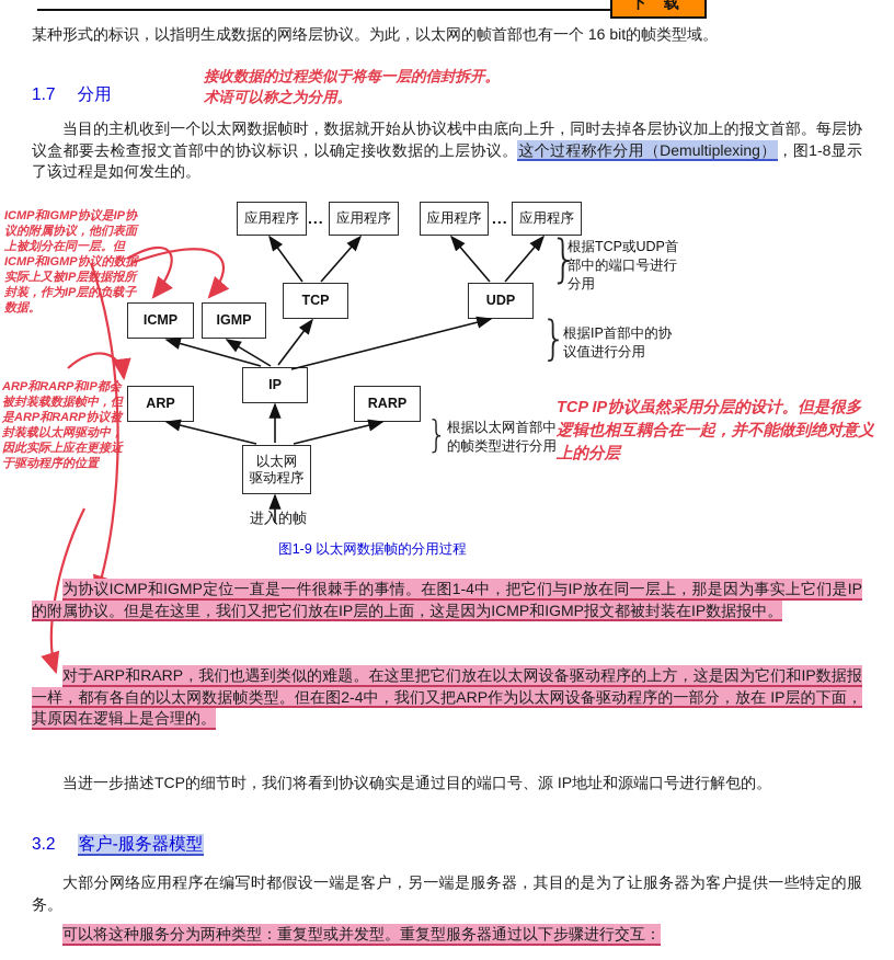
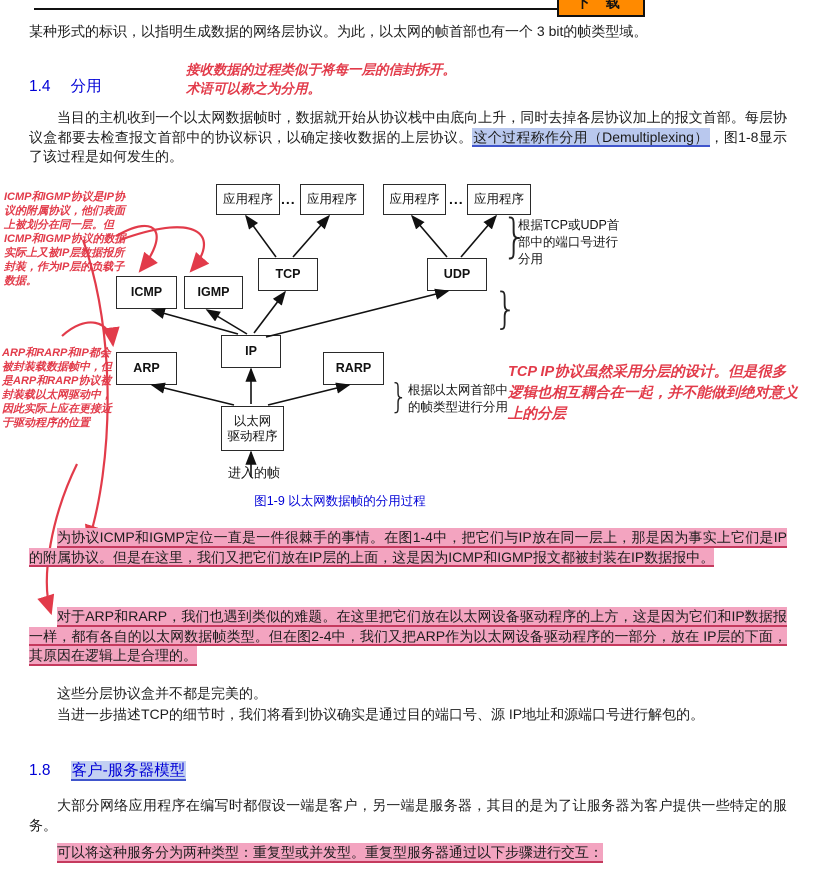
  下 载
- 某种形式的标识，以指明生成数据的网络层协议。为此，以太网的帧首部也有一个 16 bit的帧类型域。
+ 某种形式的标识，以指明生成数据的网络层协议。为此，以太网的帧首部也有一个 3 bit的帧类型域。
- 1.7 分用
+ 1.4 分用
  接收数据的过程类似于将每一层的信封拆开。
  术语可以称之为分用。
  当目的主机收到一个以太网数据帧时，数据就开始从协议栈中由底向上升，同时去掉各层协议加上的报文首部。每层协议盒都要去检查报文首部中的协议标识，以确定接收数据的上层协议。这个过程称作分用（Demultiplexing），图1-8显示了该过程是如何发生的。
  应用程序
  ...
  应用程序
  应用程序
  ...
  应用程序
  TCP
  UDP
  ICMP
  IGMP
  IP
  ARP
  RARP
  以太网
  驱动程序
  进入的帧
  }
  根据TCP或UDP首部中的端口号进行分用
  }
- 根据IP首部中的协议值进行分用
  }
  根据以太网首部中的帧类型进行分用
  图1-9 以太网数据帧的分用过程
  ICMP和IGMP协议是IP协议的附属协议，他们表面上被划分在同一层。但ICMP和IGMP协议的数实际上又被IP层数据报所封装，作为IP层的负载子数据。
  ARP和RARP和IP都被封装载数据帧中，是ARP和RARP协议被封装载以太网驱动中，因此实际上应在更接于驱动程序的位置
  TCP IP协议虽然采用分层的设计。但是很多逻辑也相互耦合在一起，并不能做到绝对意义上的分层
  为协议ICMP和IGMP定位一直是一件很棘手的事情。在图1-4中，把它们与IP放在同一层上，那是因为事实上它们是IP的附属协议。但是在这里，我们又把它们放在IP层的上面，这是因为ICMP和IGMP报文都被封装在IP数据报中。
  对于ARP和RARP，我们也遇到类似的难题。在这里把它们放在以太网设备驱动程序的上方，这是因为它们和IP数据报一样，都有各自的以太网数据帧类型。但在图2-4中，我们又把ARP作为以太网设备驱动程序的一部分，放在 IP层的下面，其原因在逻辑上是合理的。
+ 这些分层协议盒并不都是完美的。
  当进一步描述TCP的细节时，我们将看到协议确实是通过目的端口号、源 IP地址和源端口号进行解包的。
- 3.2 客户-服务器模型
+ 1.8 客户-服务器模型
  大部分网络应用程序在编写时都假设一端是客户，另一端是服务器，其目的是为了让服务器为客户提供一些特定的服务。
  可以将这种服务分为两种类型：重复型或并发型。重复型服务器通过以下步骤进行交互：
